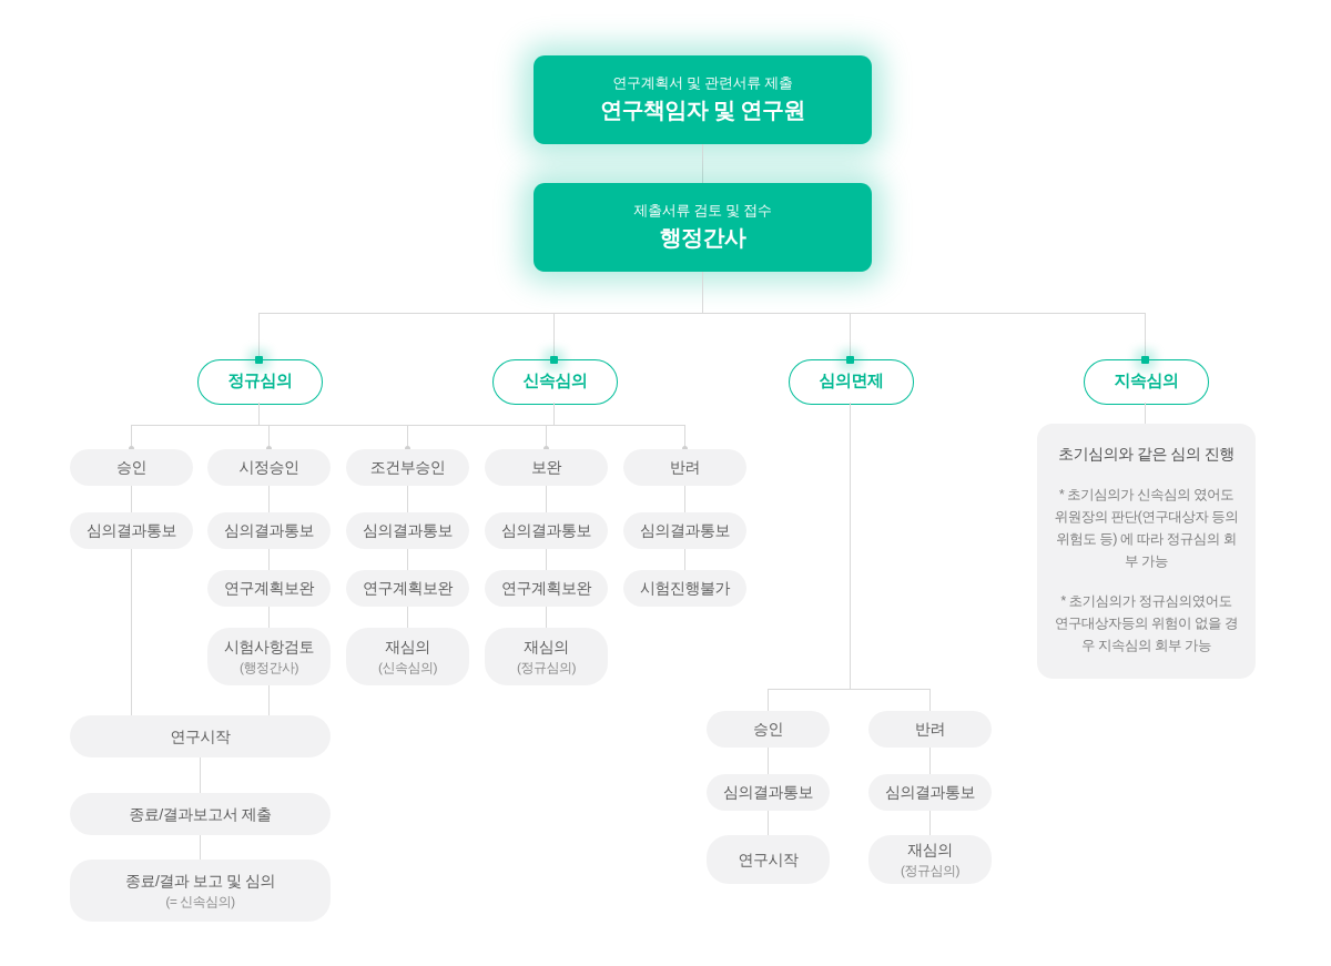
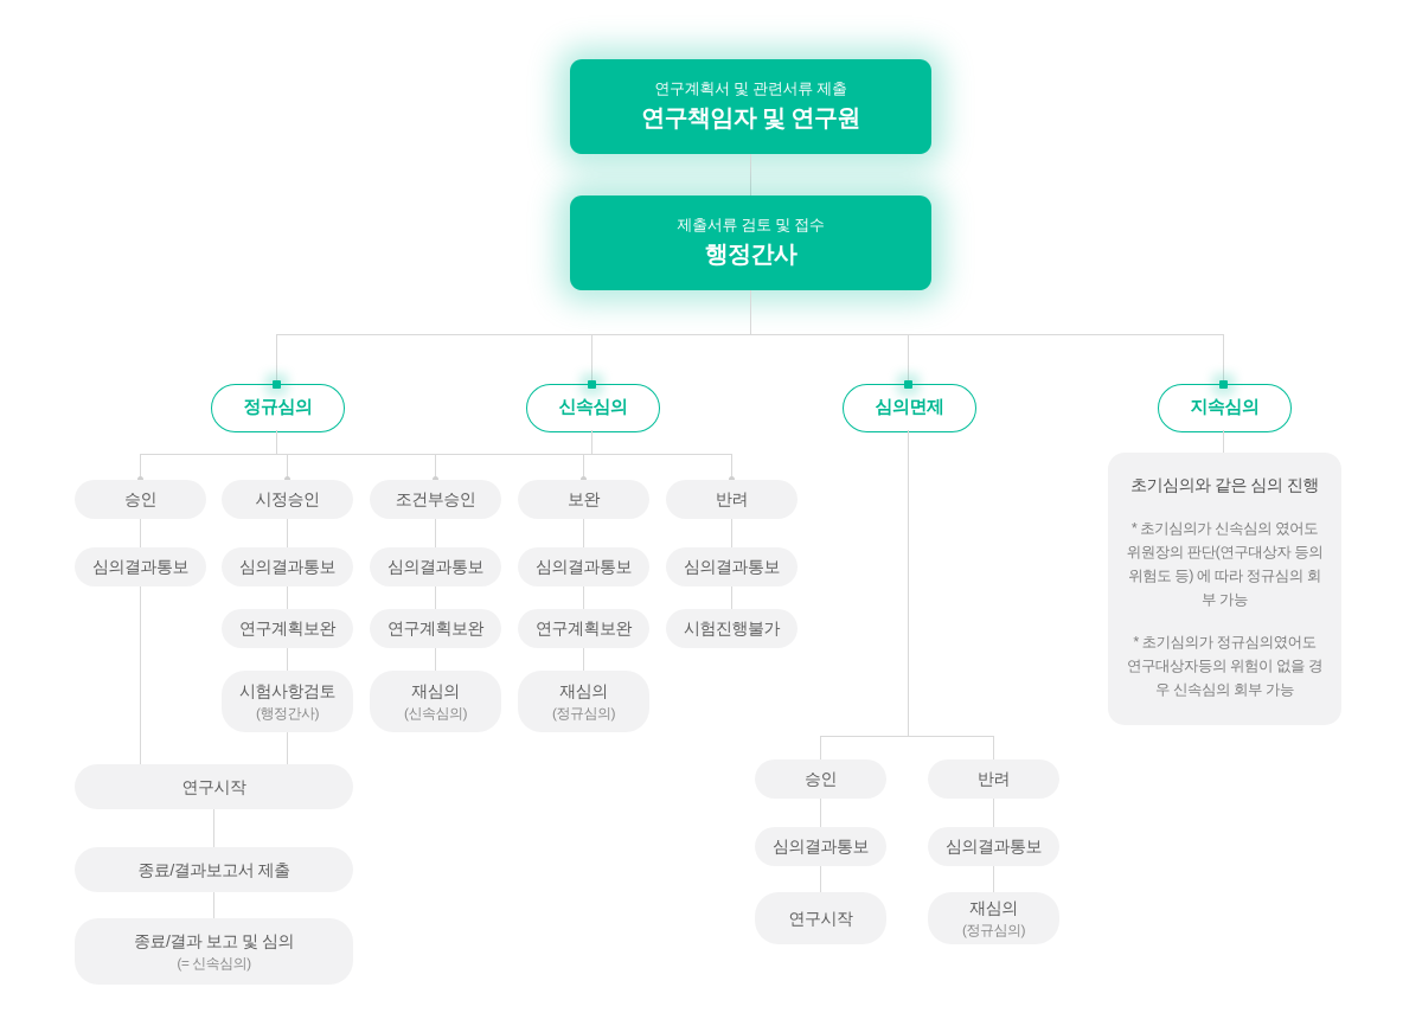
  연구계획서 및 관련서류 제출
  연구책임자 및 연구원
  제출서류 검토 및 접수
  행정간사
  정규심의
  신속심의
  심의면제
  지속심의
  승인
  심의결과통보
  시정승인
  심의결과통보
  연구계획보완
  시험사항검토
  (행정간사)
  조건부승인
  심의결과통보
  연구계획보완
  재심의
  (신속심의)
  보완
  심의결과통보
  연구계획보완
  재심의
  (정규심의)
  반려
  심의결과통보
  시험진행불가
  연구시작
  종료/결과보고서 제출
  종료/결과 보고 및 심의
  (= 신속심의)
  승인
  심의결과통보
  연구시작
  반려
  심의결과통보
  재심의
  (정규심의)
  초기심의와 같은 심의 진행
  * 초기심의가 신속심의 였어도 위원장의 판단(연구대상자 등의 위험도 등) 에 따라 정규심의 회부 가능
- * 초기심의가 정규심의였어도 연구대상자등의 위험이 없을 경우 지속심의 회부 가능
+ * 초기심의가 정규심의였어도 연구대상자등의 위험이 없을 경우 신속심의 회부 가능
